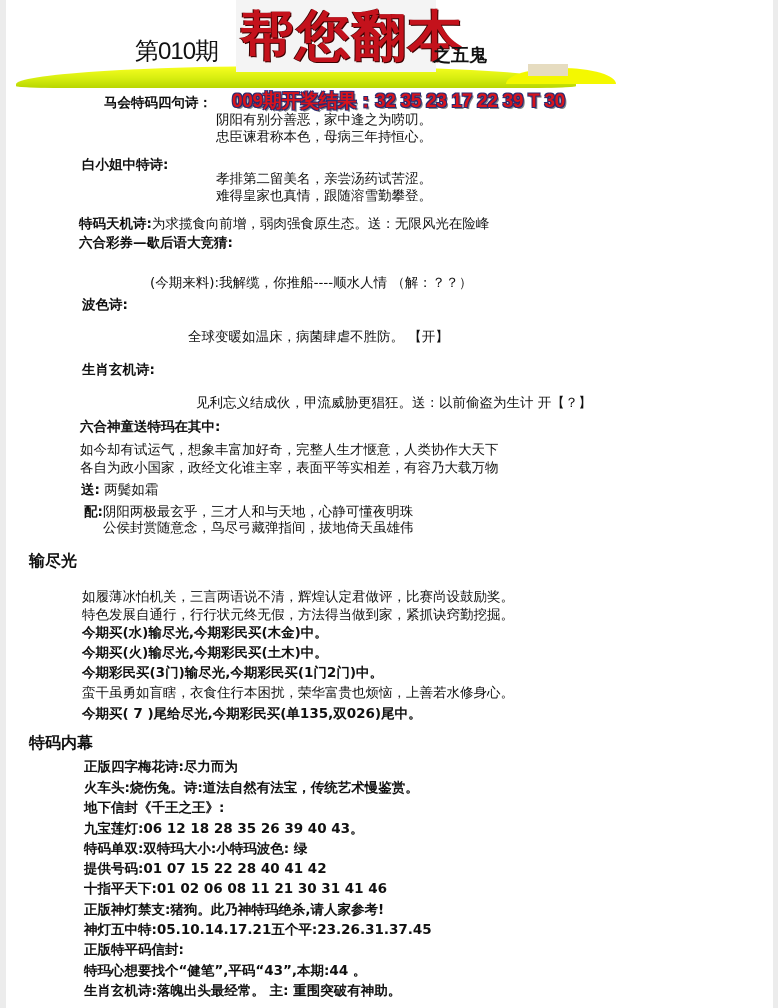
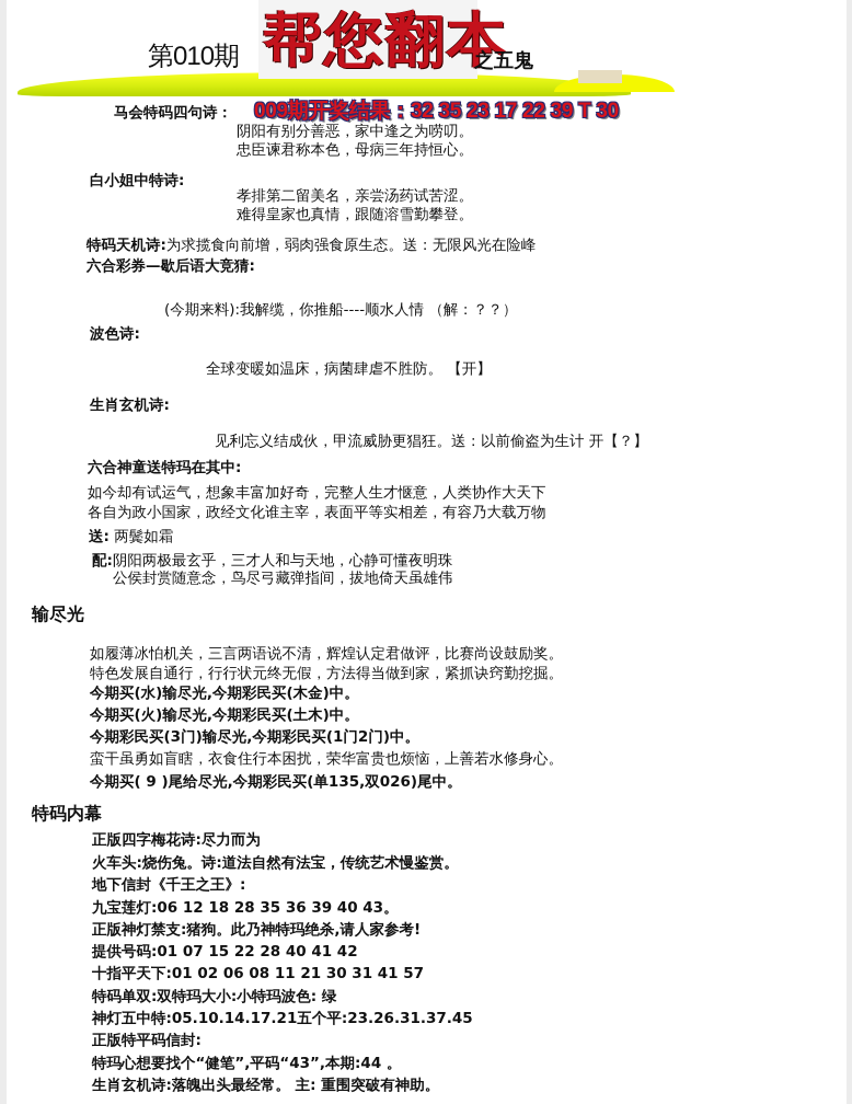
  第010期
  帮您翻本
  之五鬼
  009期开奖结果：32 35 23 17 22 39 T 30
  马会特码四句诗：
  阴阳有别分善恶，家中逢之为唠叨。
  忠臣谏君称本色，母病三年持恒心。
  白小姐中特诗:
  孝排第二留美名，亲尝汤药试苦涩。
  难得皇家也真情，跟随溶雪勤攀登。
  特码天机诗:为求揽食向前增，弱肉强食原生态。送：无限风光在险峰
  六合彩券—歇后语大竞猜:
  (今期来料):我解缆，你推船----顺水人情 （解：？？）
  波色诗:
  全球变暖如温床，病菌肆虐不胜防。 【开】
  生肖玄机诗:
  见利忘义结成伙，甲流威胁更猖狂。送：以前偷盗为生计 开【？】
  六合神童送特玛在其中:
  如今却有试运气，想象丰富加好奇，完整人生才惬意，人类协作大天下
  各自为政小国家，政经文化谁主宰，表面平等实相差，有容乃大载万物
  送: 两鬓如霜
  配:阴阳两极最玄乎，三才人和与天地，心静可懂夜明珠
  公侯封赏随意念，鸟尽弓藏弹指间，拔地倚天虽雄伟
  输尽光
  如履薄冰怕机关，三言两语说不清，辉煌认定君做评，比赛尚设鼓励奖。
  特色发展自通行，行行状元终无假，方法得当做到家，紧抓诀窍勤挖掘。
  今期买(水)输尽光,今期彩民买(木金)中。
  今期买(火)输尽光,今期彩民买(土木)中。
  今期彩民买(3门)输尽光,今期彩民买(1门2门)中。
  蛮干虽勇如盲瞎，衣食住行本困扰，荣华富贵也烦恼，上善若水修身心。
- 今期买( 7 )尾给尽光,今期彩民买(单135,双026)尾中。
+ 今期买( 9 )尾给尽光,今期彩民买(单135,双026)尾中。
  特码内幕
  正版四字梅花诗:尽力而为
  火车头:烧伤兔。诗:道法自然有法宝，传统艺术慢鉴赏。
  地下信封《千王之王》:
- 九宝莲灯:06 12 18 28 35 26 39 40 43。
+ 九宝莲灯:06 12 18 28 35 36 39 40 43。
- 特码单双:双特玛大小:小特玛波色: 绿
+ 正版神灯禁支:猪狗。此乃神特玛绝杀,请人家参考!
  提供号码:01 07 15 22 28 40 41 42
- 十指平天下:01 02 06 08 11 21 30 31 41 46
+ 十指平天下:01 02 06 08 11 21 30 31 41 57
- 正版神灯禁支:猪狗。此乃神特玛绝杀,请人家参考!
+ 特码单双:双特玛大小:小特玛波色: 绿
  神灯五中特:05.10.14.17.21五个平:23.26.31.37.45
  正版特平码信封:
  特玛心想要找个“健笔”,平码“43”,本期:44 。
  生肖玄机诗:落魄出头最经常。 主: 重围突破有神助。
